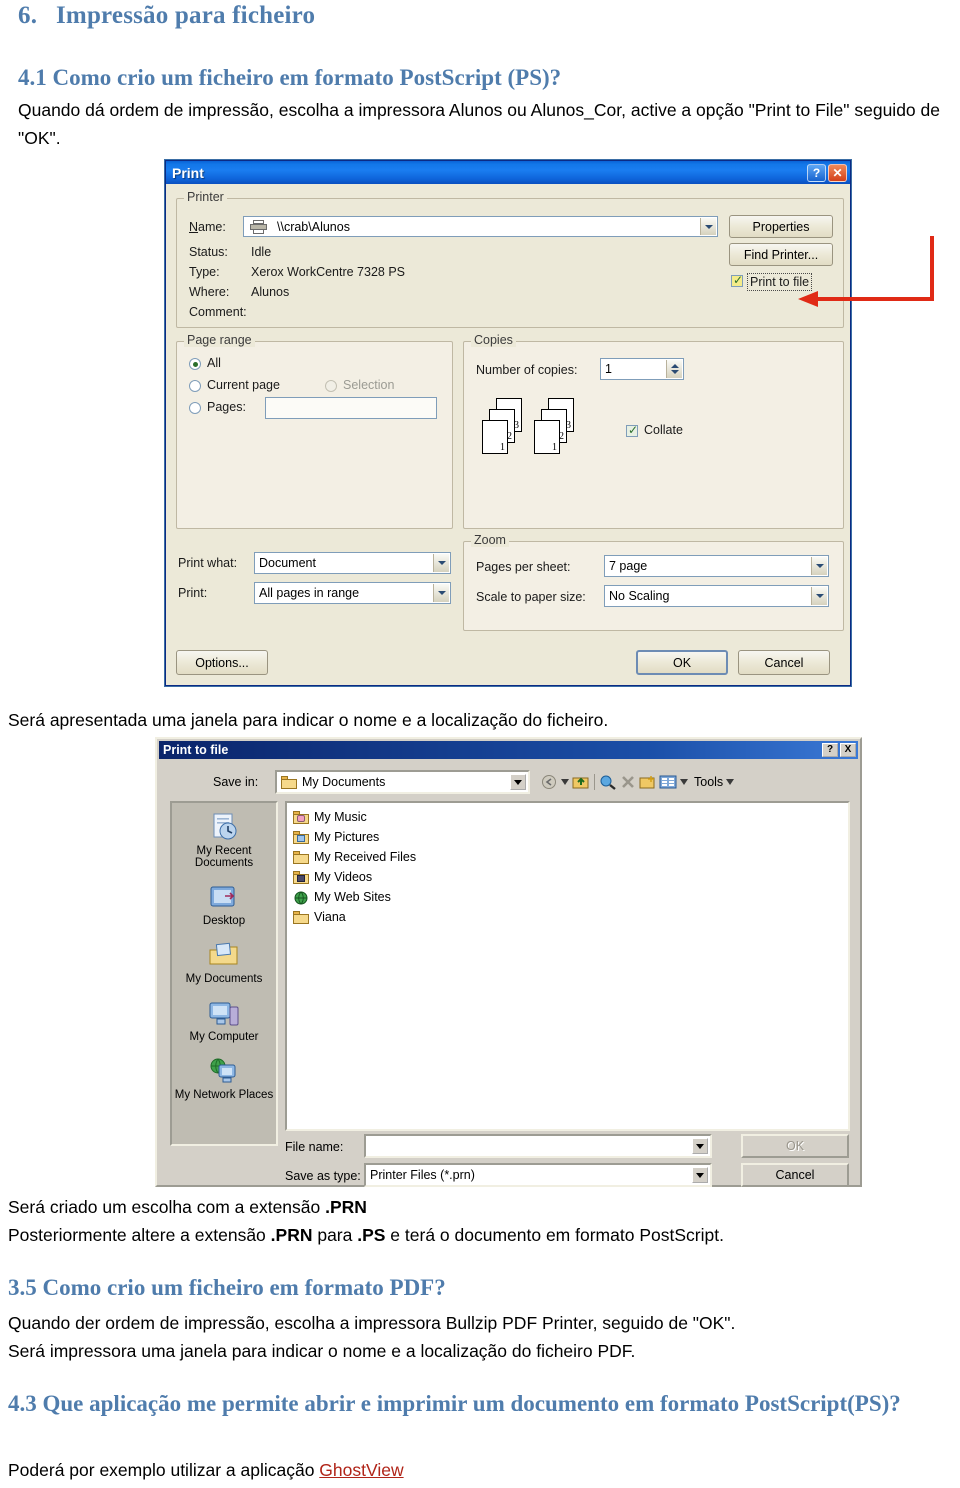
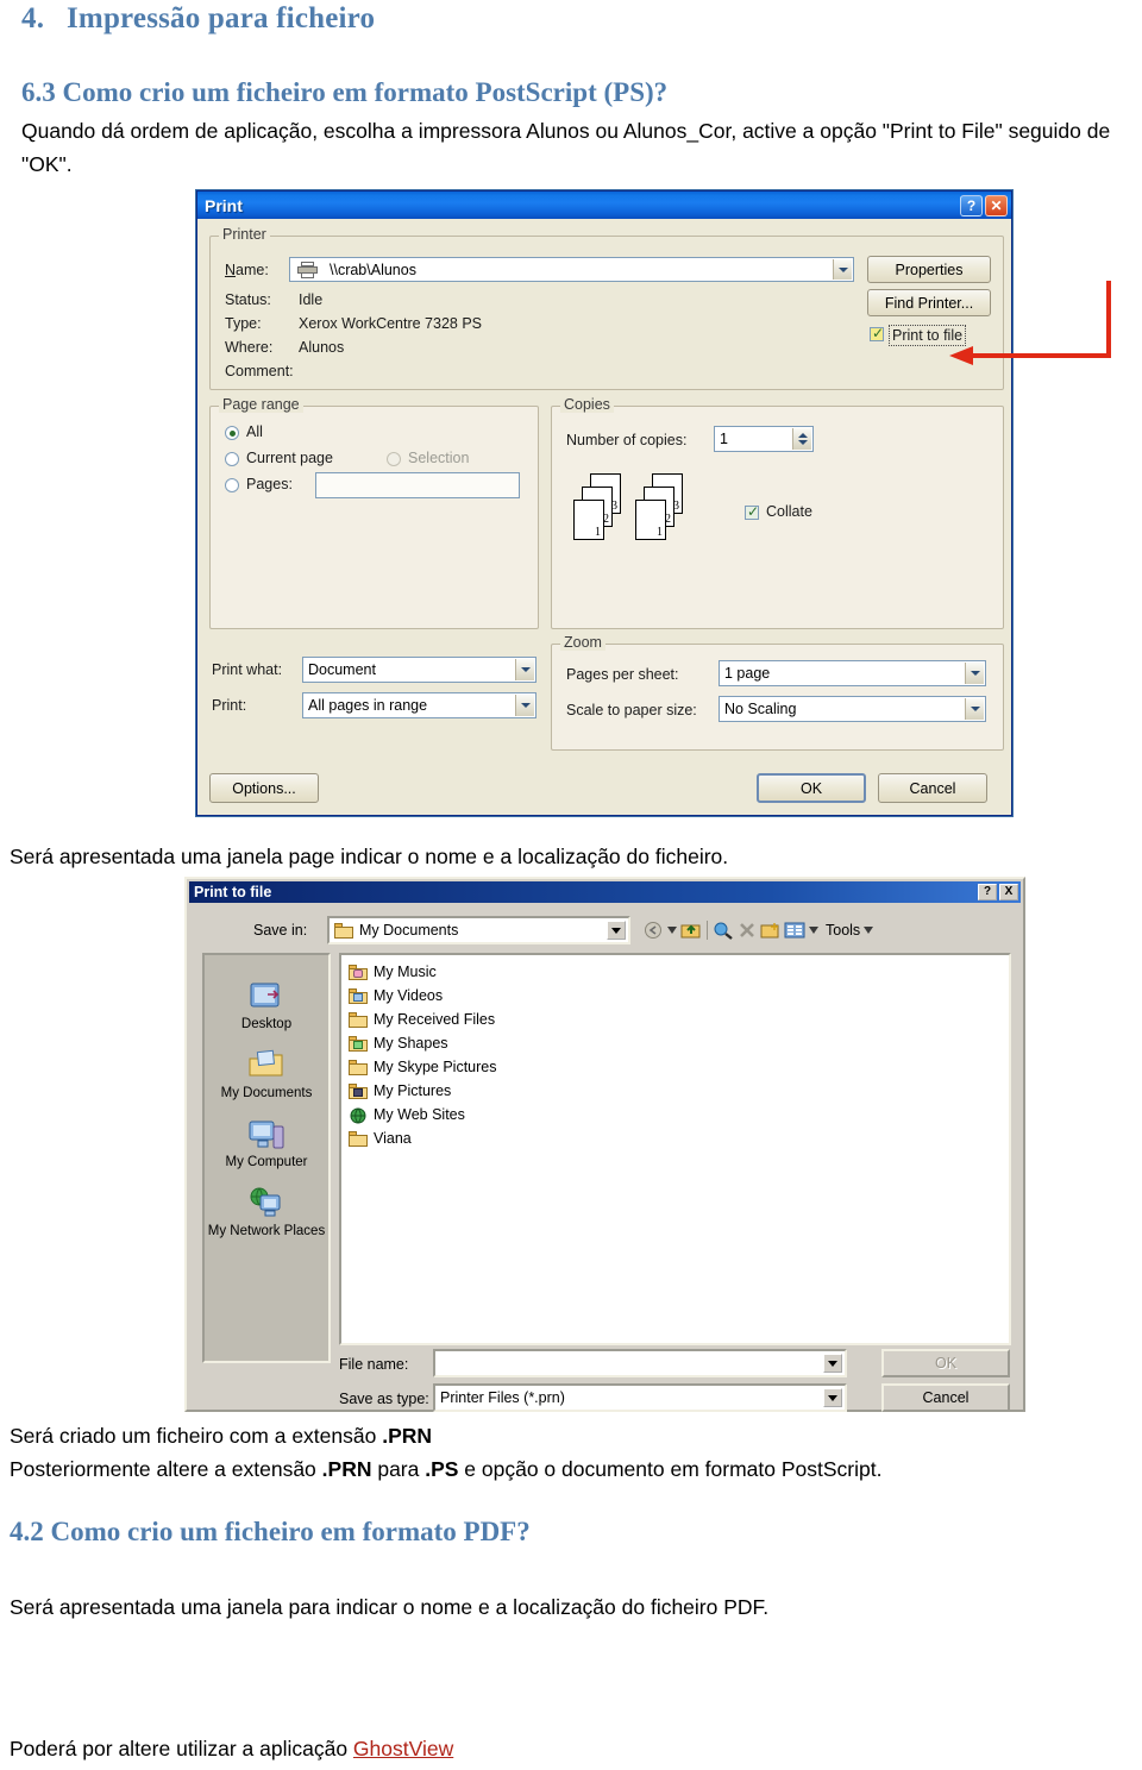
- 6. Impressão para ficheiro
+ 4. Impressão para ficheiro
- 4.1 Como crio um ficheiro em formato PostScript (PS)?
+ 6.3 Como crio um ficheiro em formato PostScript (PS)?
- Quando dá ordem de impressão, escolha a impressora Alunos ou Alunos_Cor, active a opção "Print to File" seguido de "OK".
+ Quando dá ordem de aplicação, escolha a impressora Alunos ou Alunos_Cor, active a opção "Print to File" seguido de "OK".
  Print
  ?
  ✕
  Printer
  Name:
  \\crab\Alunos
  Status:
  Idle
  Type:
  Xerox WorkCentre 7328 PS
  Where:
  Alunos
  Comment:
  Properties
  Find Printer...
  Print to file
  Page range
  All
  Current page
  Selection
  Pages:
  Copies
  Number of copies:
  1
  3
  2
  1
  3
  2
  1
  Collate
  Print what:
  Document
  Print:
  All pages in range
  Zoom
  Pages per sheet:
- 7 page
+ 1 page
  Scale to paper size:
  No Scaling
  Options...
  OK
  Cancel
- Será apresentada uma janela para indicar o nome e a localização do ficheiro.
+ Será apresentada uma janela page indicar o nome e a localização do ficheiro.
  Print to file
  ?
  X
  Save in:
  My Documents
  Tools
- My Recent Documents
  Desktop
  My Documents
  My Computer
  My Network Places
  My Music
- My Pictures
+ My Videos
  My Received Files
+ My Shapes
+ My Skype Pictures
- My Videos
+ My Pictures
  My Web Sites
  Viana
  File name:
  OK
  Save as type:
  Printer Files (*.prn)
  Cancel
- Será criado um escolha com a extensão .PRN
+ Será criado um ficheiro com a extensão .PRN
- Posteriormente altere a extensão .PRN para .PS e terá o documento em formato PostScript.
+ Posteriormente altere a extensão .PRN para .PS e opção o documento em formato PostScript.
- 3.5 Como crio um ficheiro em formato PDF?
+ 4.2 Como crio um ficheiro em formato PDF?
- Quando der ordem de impressão, escolha a impressora Bullzip PDF Printer, seguido de "OK".
- Será impressora uma janela para indicar o nome e a localização do ficheiro PDF.
+ Será apresentada uma janela para indicar o nome e a localização do ficheiro PDF.
- 4.3 Que aplicação me permite abrir e imprimir um documento em formato PostScript(PS)?
- Poderá por exemplo utilizar a aplicação GhostView
+ Poderá por altere utilizar a aplicação GhostView
